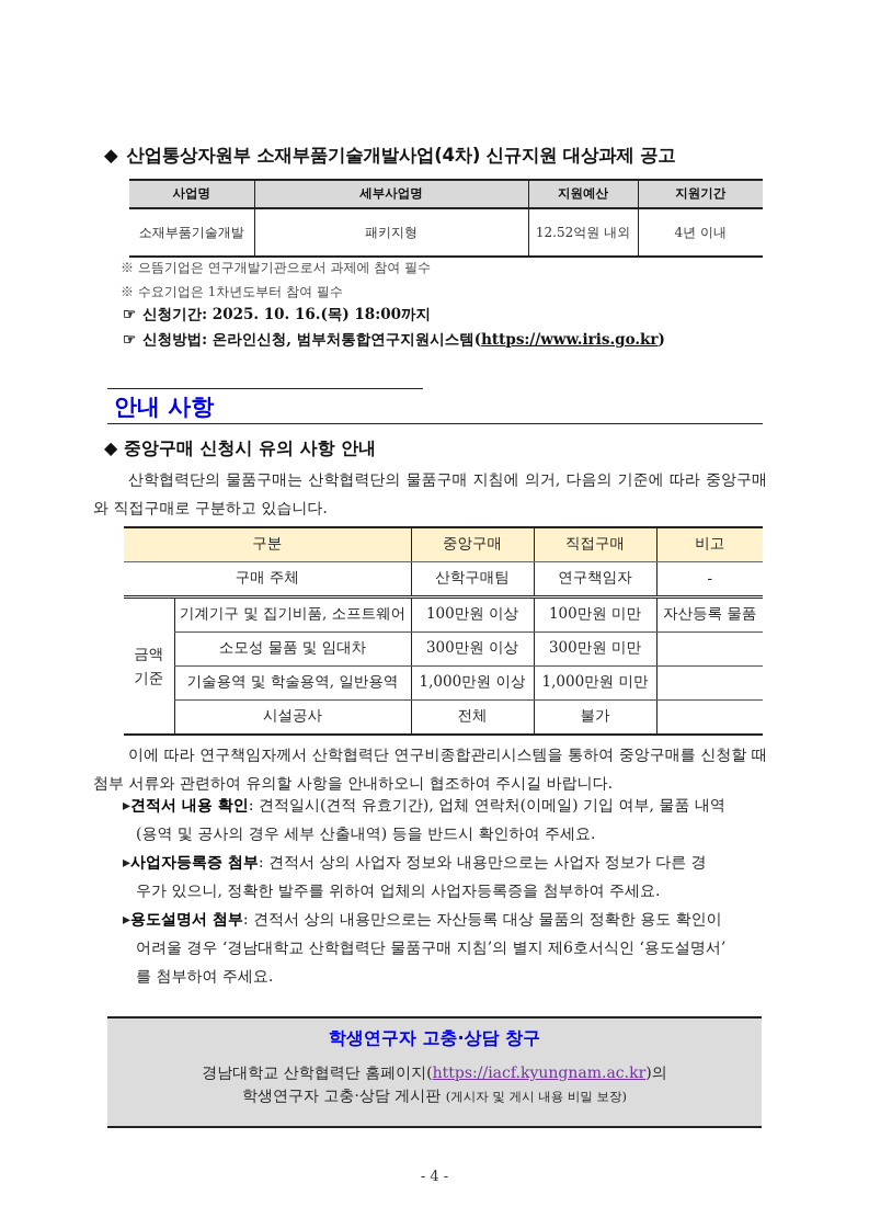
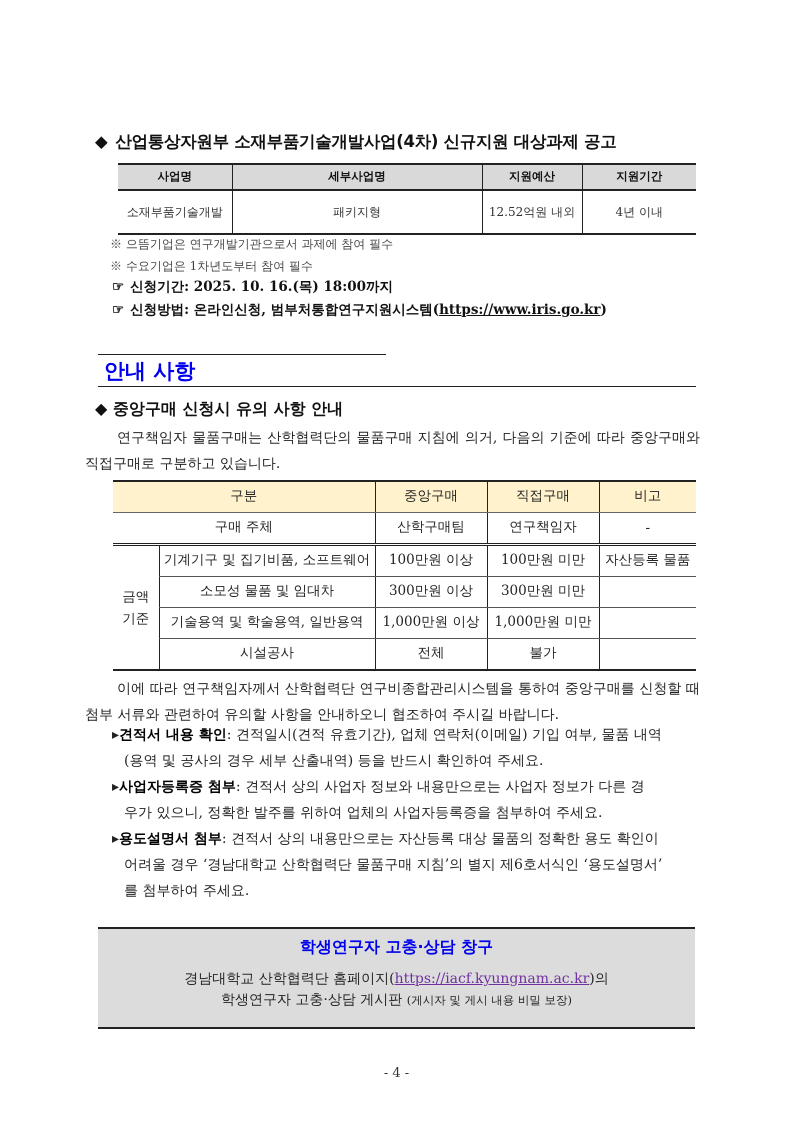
  ◆ 산업통상자원부 소재부품기술개발사업(4차) 신규지원 대상과제 공고
  사업명	세부사업명	지원예산	지원기간
  소재부품기술개발	패키지형	12.52억원 내외	4년 이내
  ※ 으뜸기업은 연구개발기관으로서 과제에 참여 필수
  ※ 수요기업은 1차년도부터 참여 필수
  ☞ 신청기간: 2025. 10. 16.(목) 18:00까지
  ☞ 신청방법: 온라인신청, 범부처통합연구지원시스템(https://www.iris.go.kr)
  안내 사항
  ◆ 중앙구매 신청시 유의 사항 안내
- 산학협력단의 물품구매는 산학협력단의 물품구매 지침에 의거, 다음의 기준에 따라 중앙구매와 직접구매로 구분하고 있습니다.
+ 연구책임자 물품구매는 산학협력단의 물품구매 지침에 의거, 다음의 기준에 따라 중앙구매와 직접구매로 구분하고 있습니다.
  구분	중앙구매	직접구매	비고
  구매 주체	산학구매팀	연구책임자	-
  금액기준	기계기구 및 집기비품, 소프트웨어	100만원 이상	100만원 미만	자산등록 물품
  소모성 물품 및 임대차	300만원 이상	300만원 미만
  기술용역 및 학술용역, 일반용역	1,000만원 이상	1,000만원 미만
  시설공사	전체	불가
  이에 따라 연구책임자께서 산학협력단 연구비종합관리시스템을 통하여 중앙구매를 신청할 때 첨부 서류와 관련하여 유의할 사항을 안내하오니 협조하여 주시길 바랍니다.
  ▸견적서 내용 확인: 견적일시(견적 유효기간), 업체 연락처(이메일) 기입 여부, 물품 내역
  (용역 및 공사의 경우 세부 산출내역) 등을 반드시 확인하여 주세요.
  ▸사업자등록증 첨부: 견적서 상의 사업자 정보와 내용만으로는 사업자 정보가 다른 경
  우가 있으니, 정확한 발주를 위하여 업체의 사업자등록증을 첨부하여 주세요.
  ▸용도설명서 첨부: 견적서 상의 내용만으로는 자산등록 대상 물품의 정확한 용도 확인이
  어려울 경우 ‘경남대학교 산학협력단 물품구매 지침’의 별지 제6호서식인 ‘용도설명서’
  를 첨부하여 주세요.
  학생연구자 고충·상담 창구
  경남대학교 산학협력단 홈페이지(https://iacf.kyungnam.ac.kr)의
  학생연구자 고충·상담 게시판 (게시자 및 게시 내용 비밀 보장)
  - 4 -
